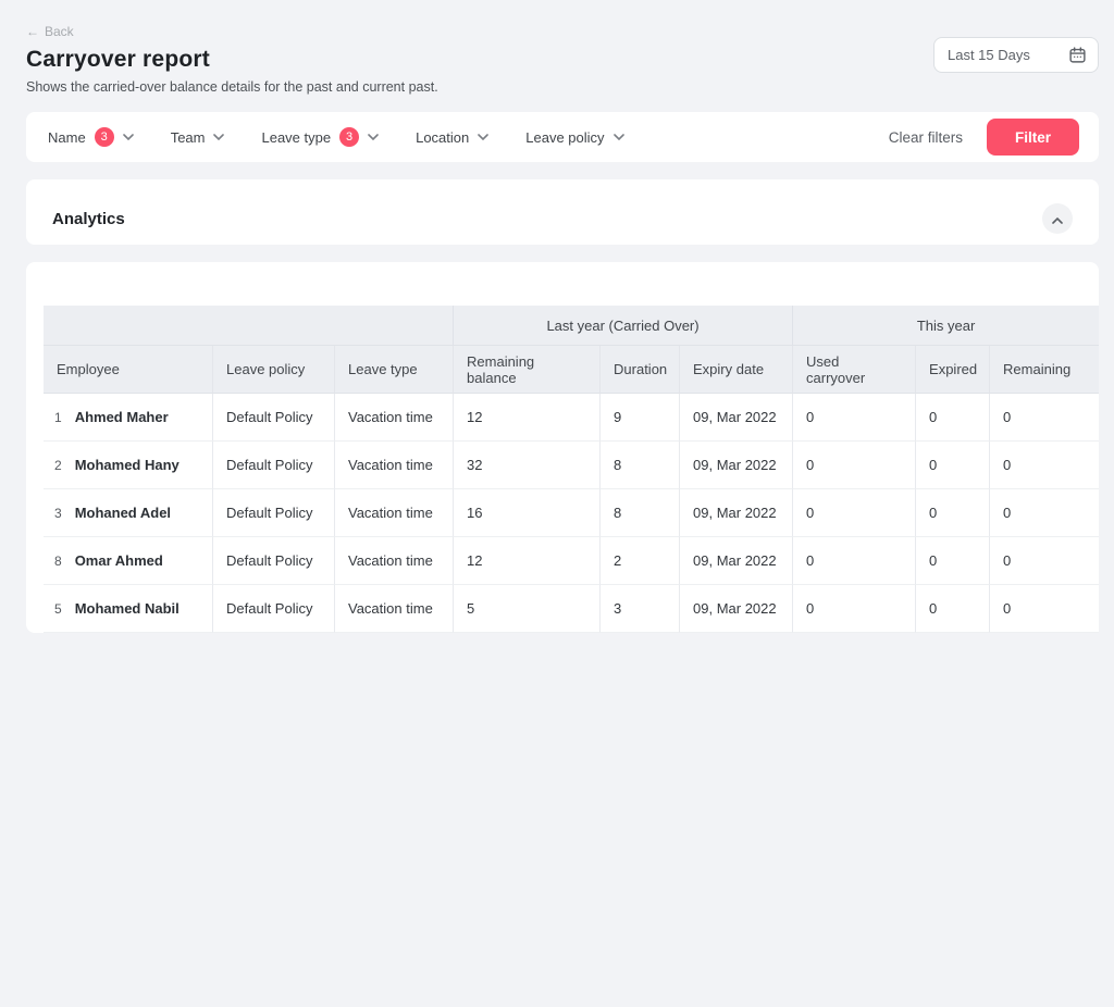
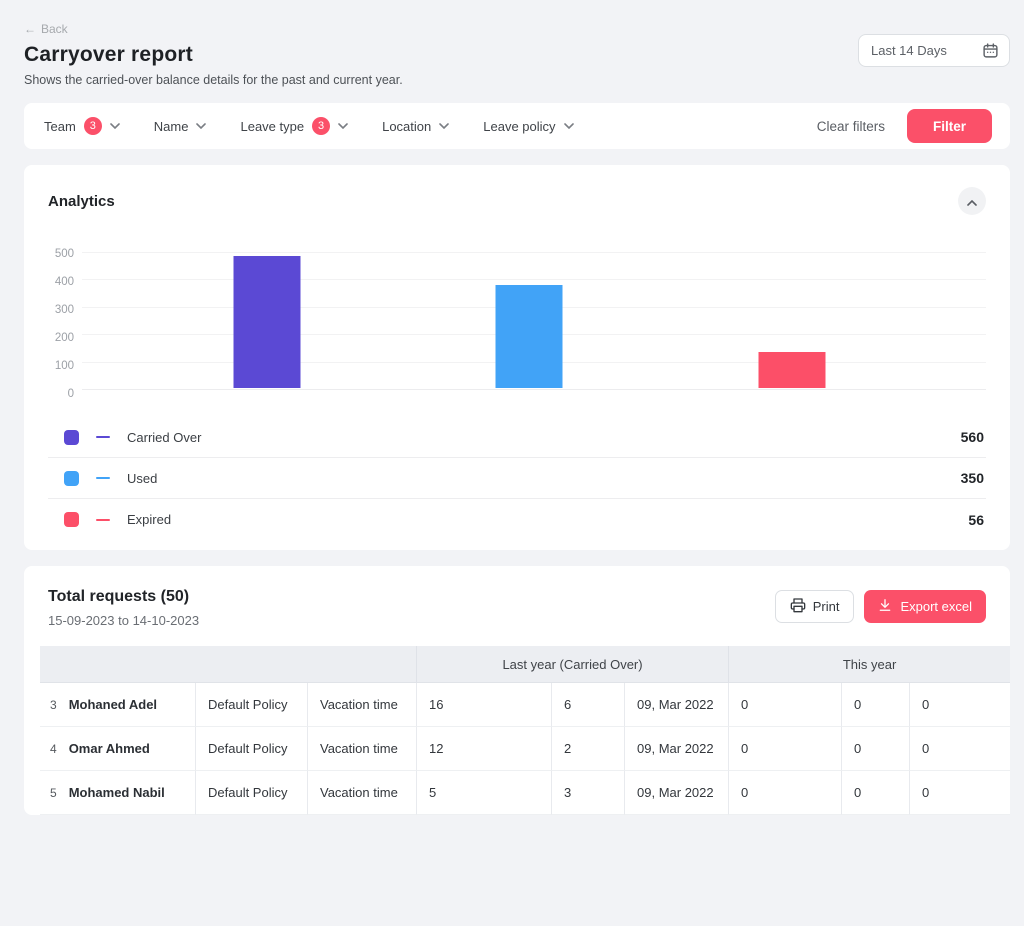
  ←
  Back
  Carryover report
- Shows the carried-over balance details for the past and current past.
+ Shows the carried-over balance details for the past and current year.
- Last 15 Days
+ Last 14 Days
- Name
+ Team
  3
- Team
+ Name
  Leave type
  3
  Location
  Leave policy
  Clear filters
  Filter
  Analytics
+ 500
+ 400
+ 300
+ 200
+ 100
+ 0
+ Carried Over
+ 560
+ Used
+ 350
+ Expired
+ 56
+ Total requests (50)
+ 15-09-2023 to 14-10-2023
+ Print
+ Export excel
  	Last year (Carried Over)	This year
- Employee	Leave policy	Leave type	Remaining balance	Duration	Expiry date	Used carryover	Expired	Remaining
- 1 Ahmed Maher	Default Policy	Vacation time	12	9	09, Mar 2022	0	0	0
- 2 Mohamed Hany	Default Policy	Vacation time	32	8	09, Mar 2022	0	0	0
- 3 Mohaned Adel	Default Policy	Vacation time	16	8	09, Mar 2022	0	0	0
+ 3 Mohaned Adel	Default Policy	Vacation time	16	6	09, Mar 2022	0	0	0
- 8 Omar Ahmed	Default Policy	Vacation time	12	2	09, Mar 2022	0	0	0
+ 4 Omar Ahmed	Default Policy	Vacation time	12	2	09, Mar 2022	0	0	0
  5 Mohamed Nabil	Default Policy	Vacation time	5	3	09, Mar 2022	0	0	0
